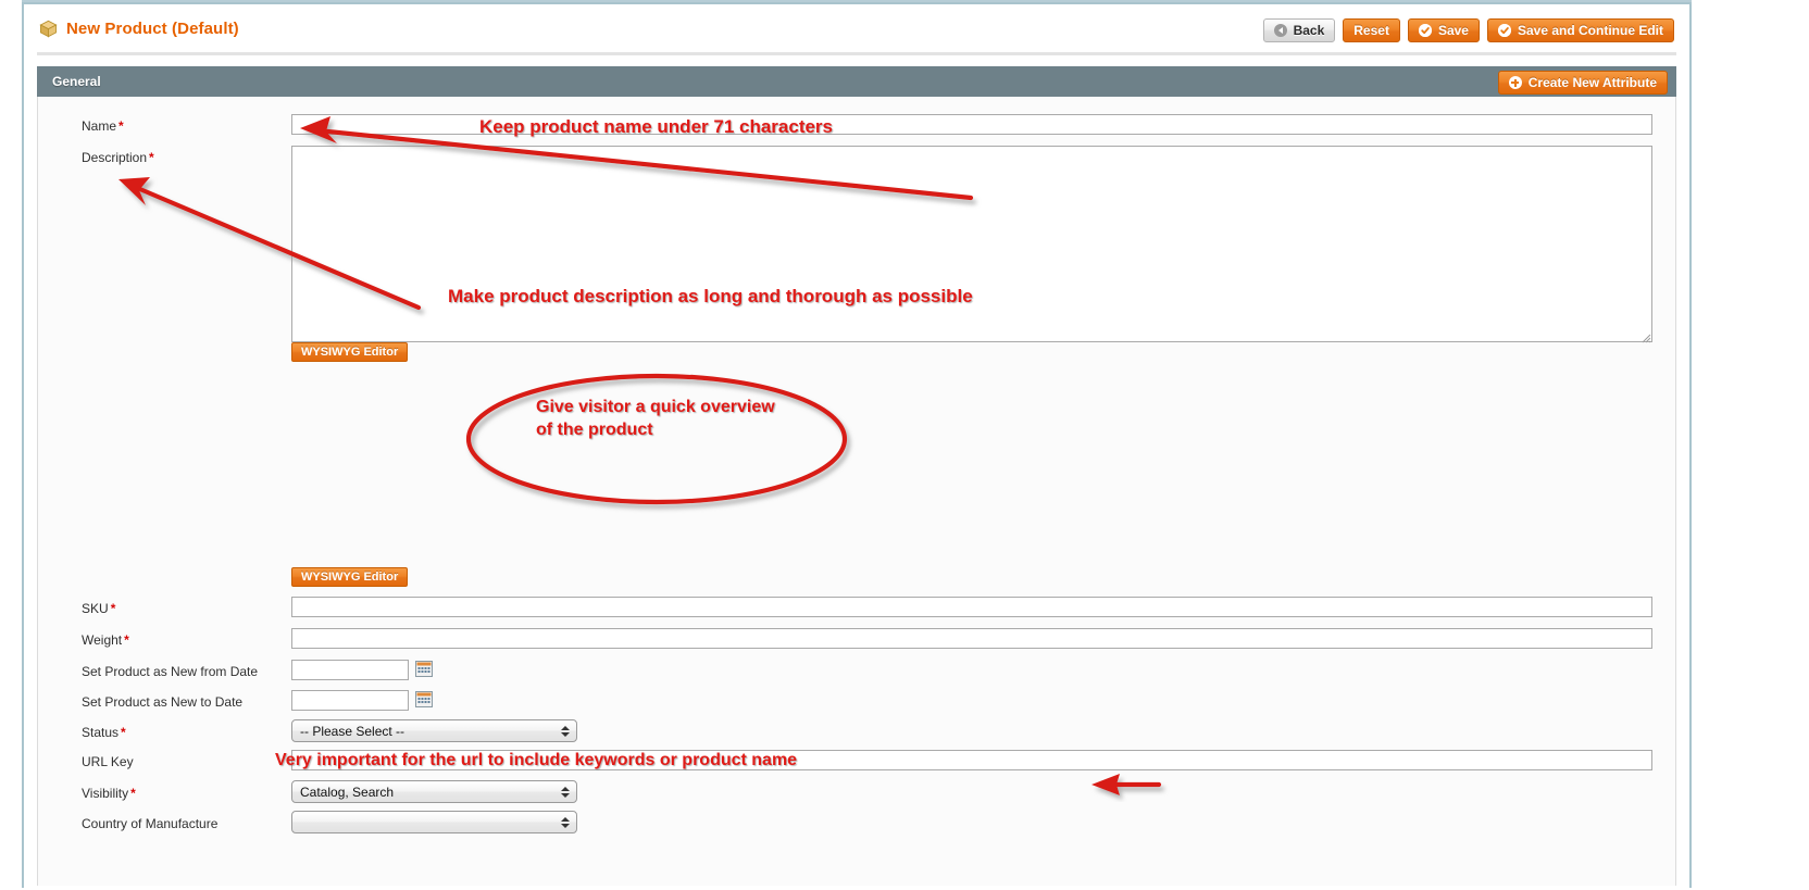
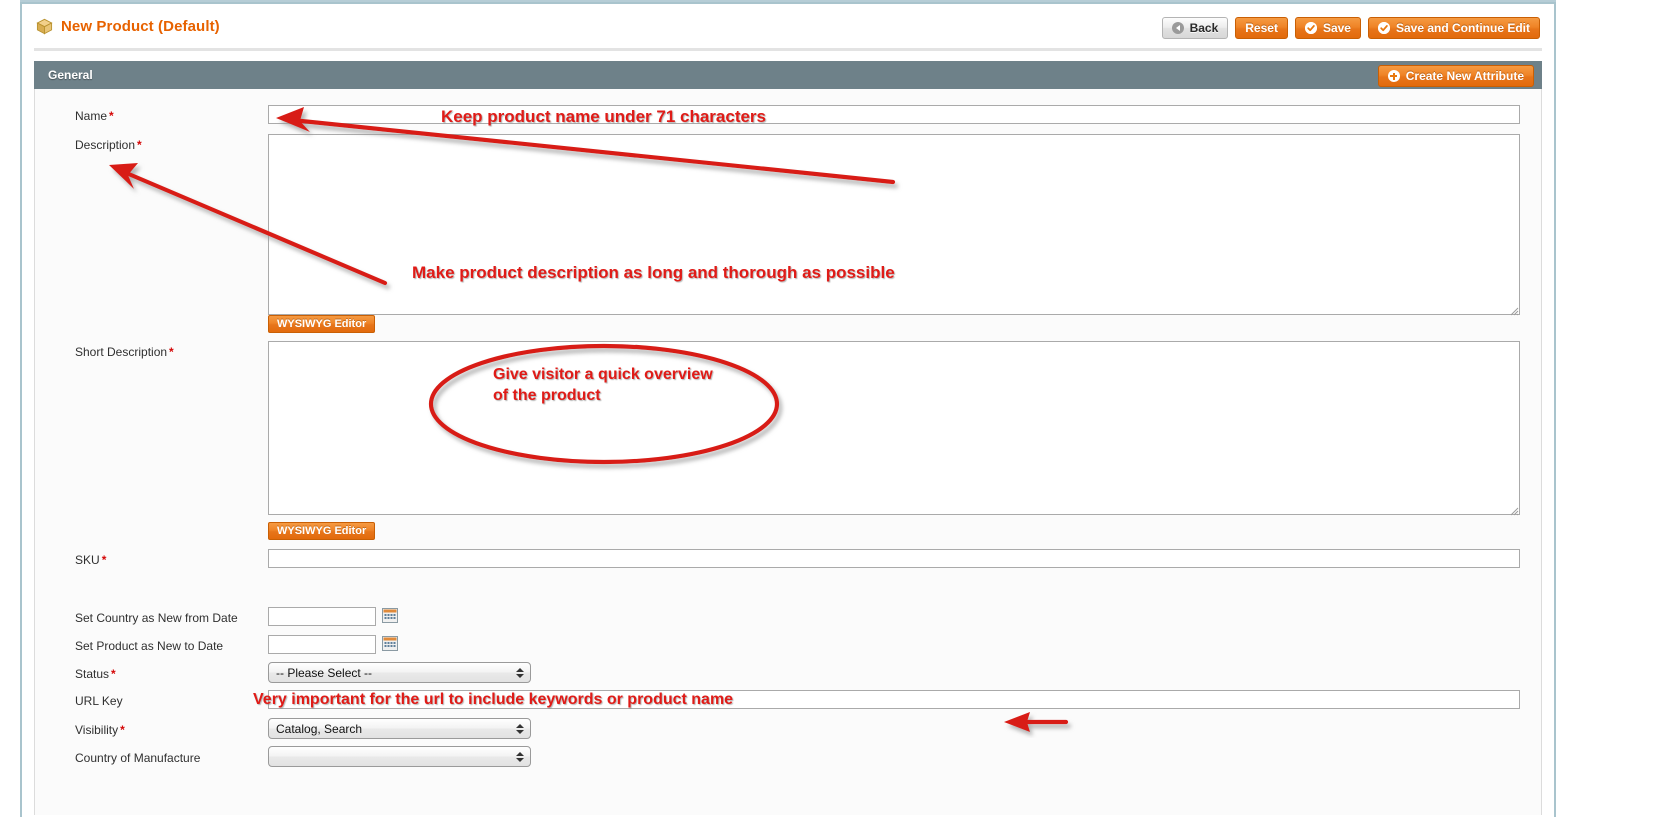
  New Product (Default)
  Back
  Reset
  Save
  Save and Continue Edit
  General
  Create New Attribute
  Name *
  Description *
  WYSIWYG Editor
+ Short Description *
  WYSIWYG Editor
  SKU *
- Weight *
- Set Product as New from Date
+ Set Country as New from Date
  Set Product as New to Date
  Status *
  -- Please Select --
  URL Key
  Visibility *
  Catalog, Search
  Country of Manufacture
  Keep product name under 71 characters
  Make product description as long and thorough as possible
  Give visitor a quick overview
  of the product
  Very important for the url to include keywords or product name
